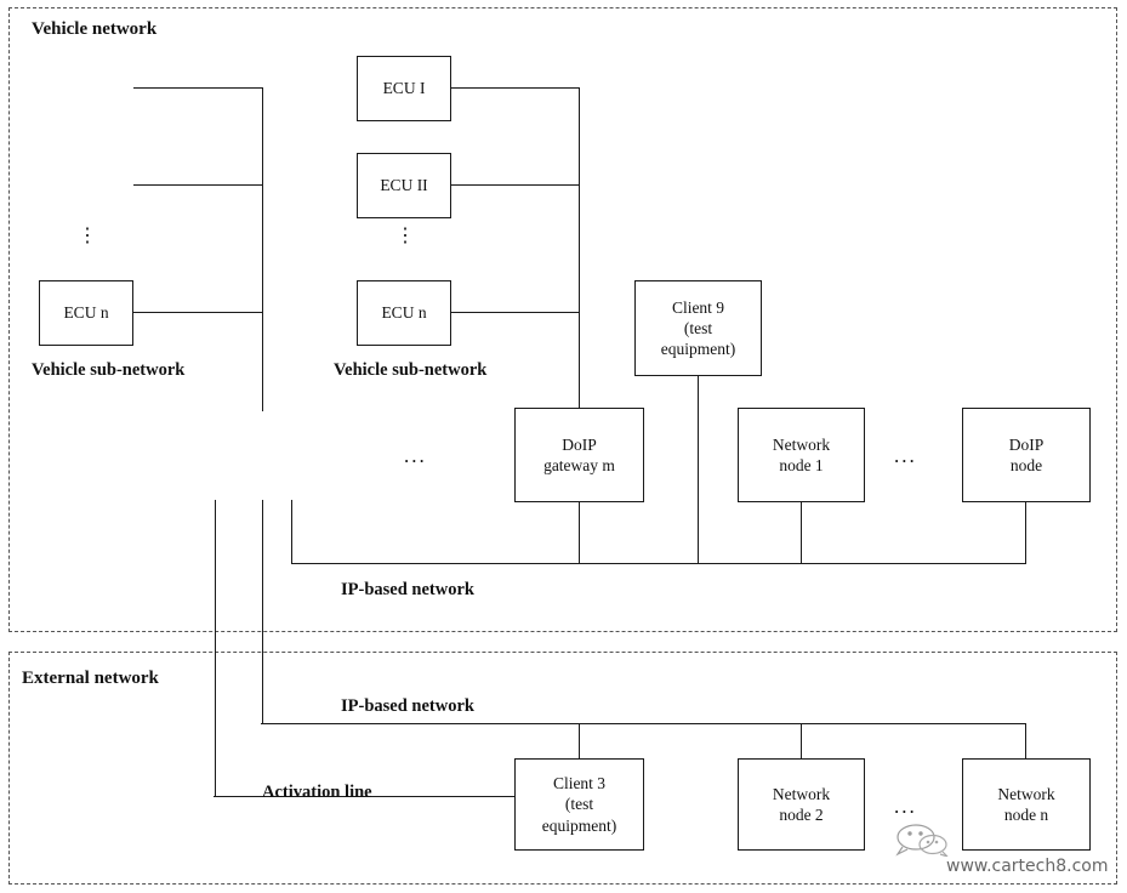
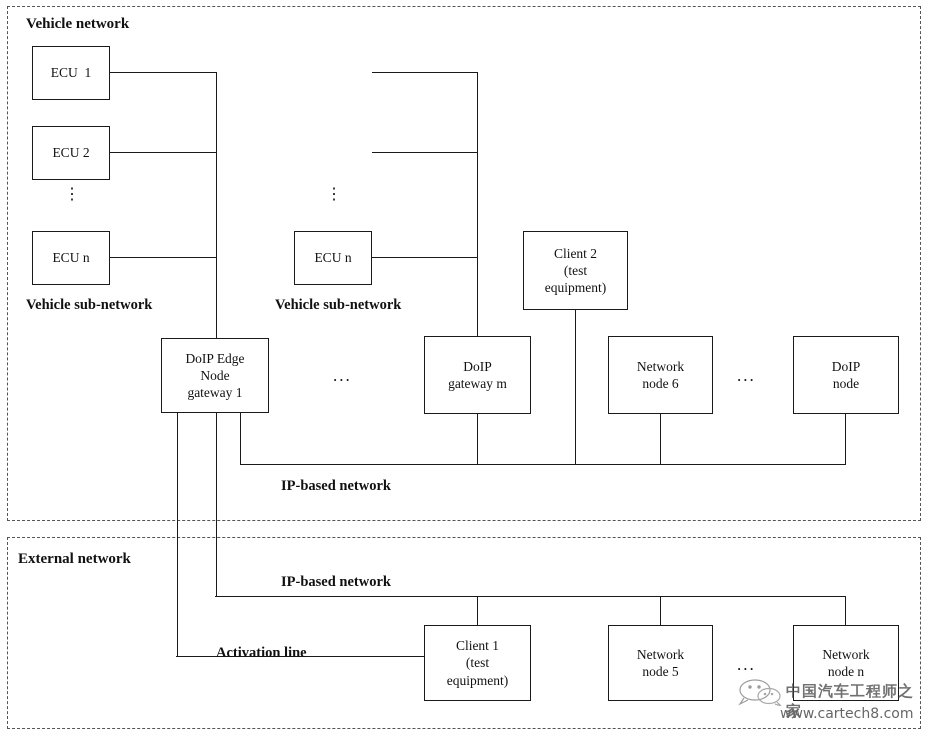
  Vehicle network
  External network
+ ECU 1
+ ECU 2
  ⋮
  ECU n
  Vehicle sub-network
- ECU I
- ECU II
  ⋮
  ECU n
  Vehicle sub-network
+ DoIP Edge
+ Node
+ gateway 1
  ...
  DoIP
  gateway m
- Client 9
+ Client 2
  (test
  equipment)
  Network
- node 1
+ node 6
  ...
  DoIP
  node
  IP-based network
  IP-based network
  Activation line
- Client 3
+ Client 1
  (test
  equipment)
  Network
- node 2
+ node 5
  ...
  Network
  node n
+ 中国汽车工程师之家
  www.cartech8.com
